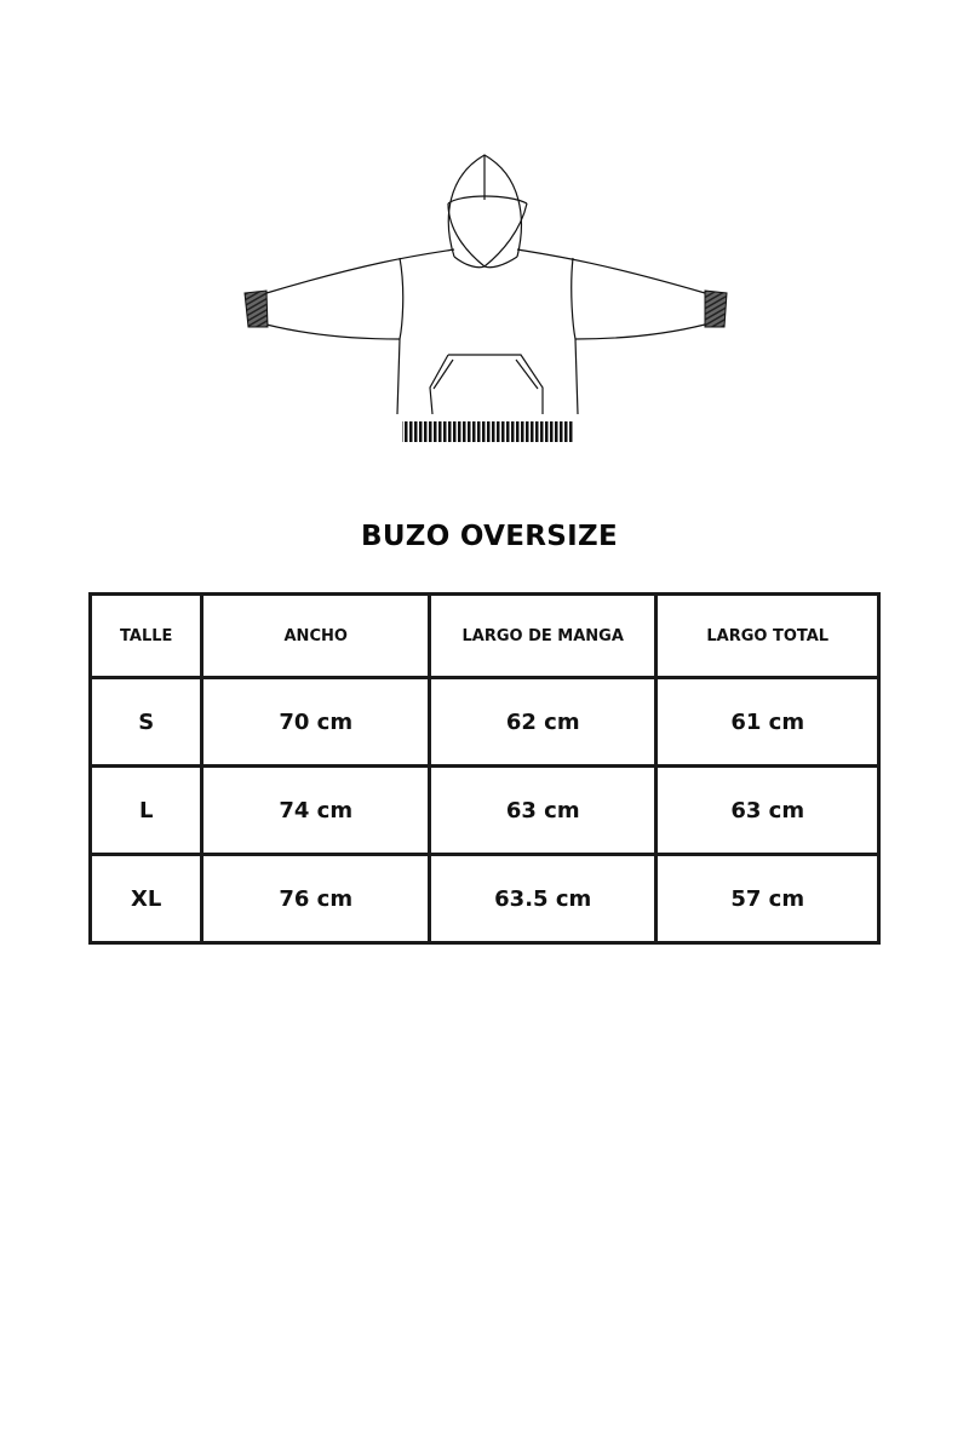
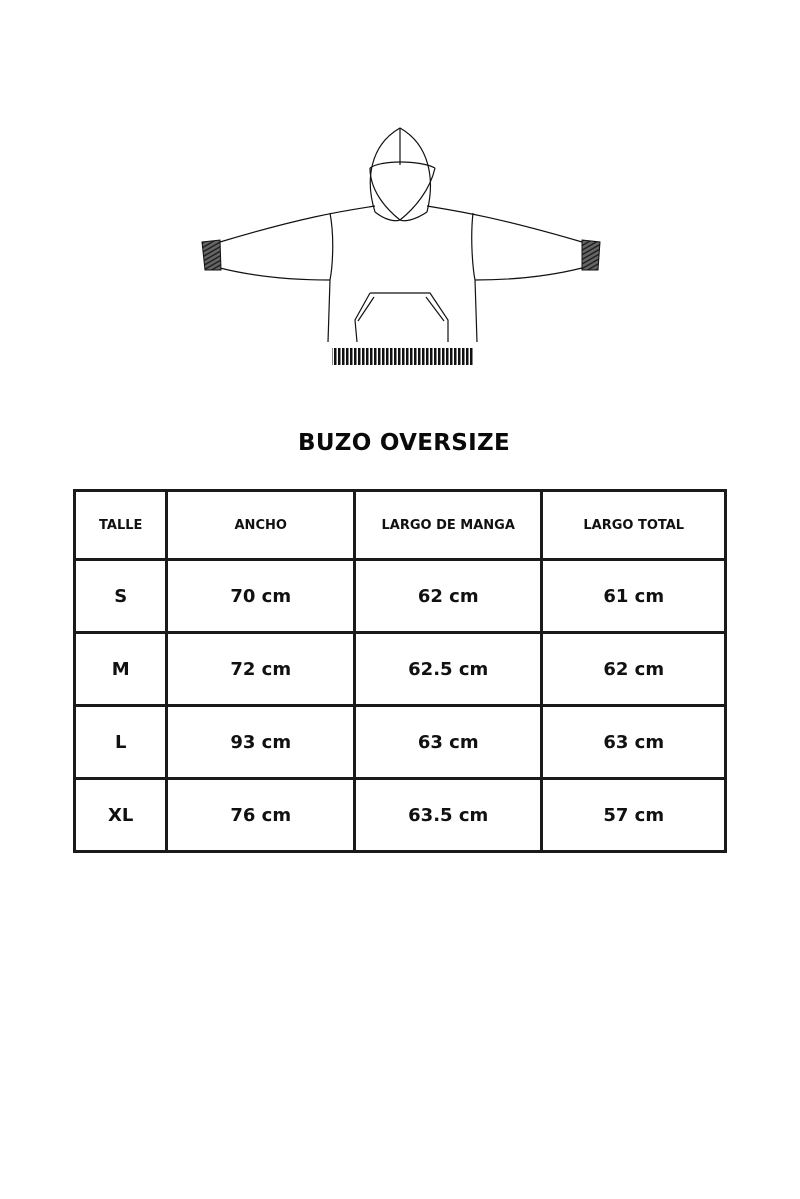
  BUZO OVERSIZE
  TALLE	ANCHO	LARGO DE MANGA	LARGO TOTAL
  S	70 cm	62 cm	61 cm
+ M	72 cm	62.5 cm	62 cm
- L	74 cm	63 cm	63 cm
+ L	93 cm	63 cm	63 cm
  XL	76 cm	63.5 cm	57 cm
